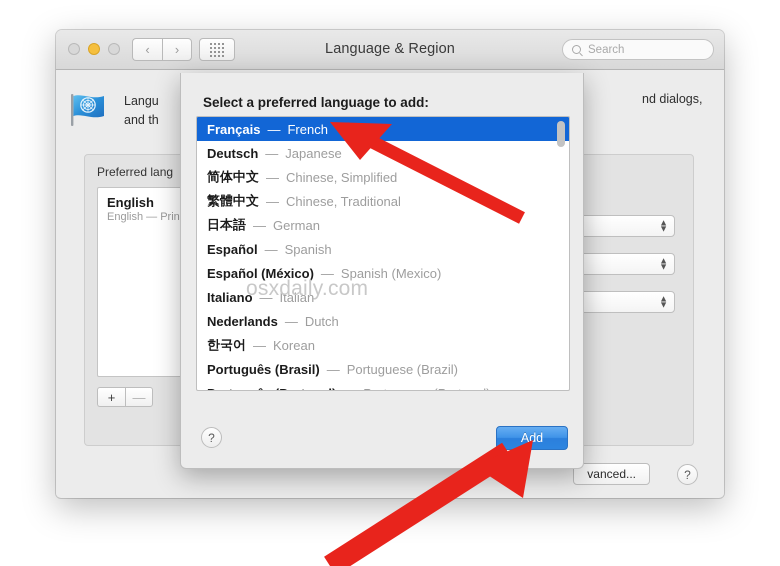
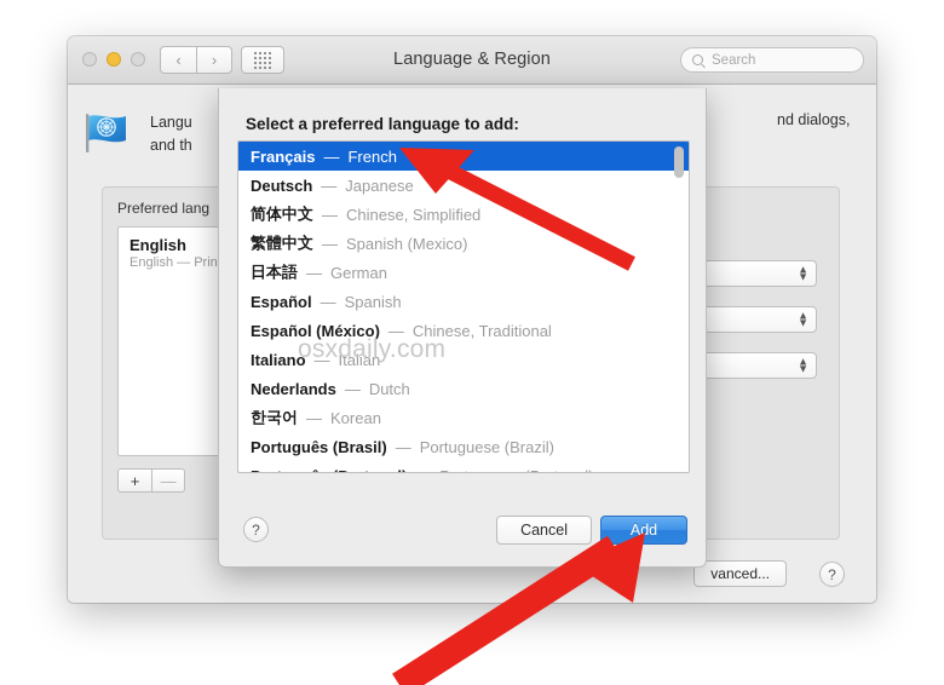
  ‹
  ›
  Language & Region
  Search
  Langu
  and th
  nd dialogs,
  Preferred lang
  English
  English — Prin
  +
  —
  ▲
  ▼
  ▲
  ▼
  ▲
  ▼
  vanced...
  ?
  Select a preferred language to add:
  Français
  —
  French
  Deutsch
  —
  Japanese
  简体中文
  —
  Chinese, Simplified
  繁體中文
  —
- Chinese, Traditional
+ Spanish (Mexico)
  日本語
  —
  German
  Español
  —
  Spanish
  Español (México)
  —
- Spanish (Mexico)
+ Chinese, Traditional
  Italiano
  —
  Italian
  Nederlands
  —
  Dutch
  한국어
  —
  Korean
  Português (Brasil)
  —
  Portuguese (Brazil)
  ?
+ Cancel
  Add
  osxdaily.com
